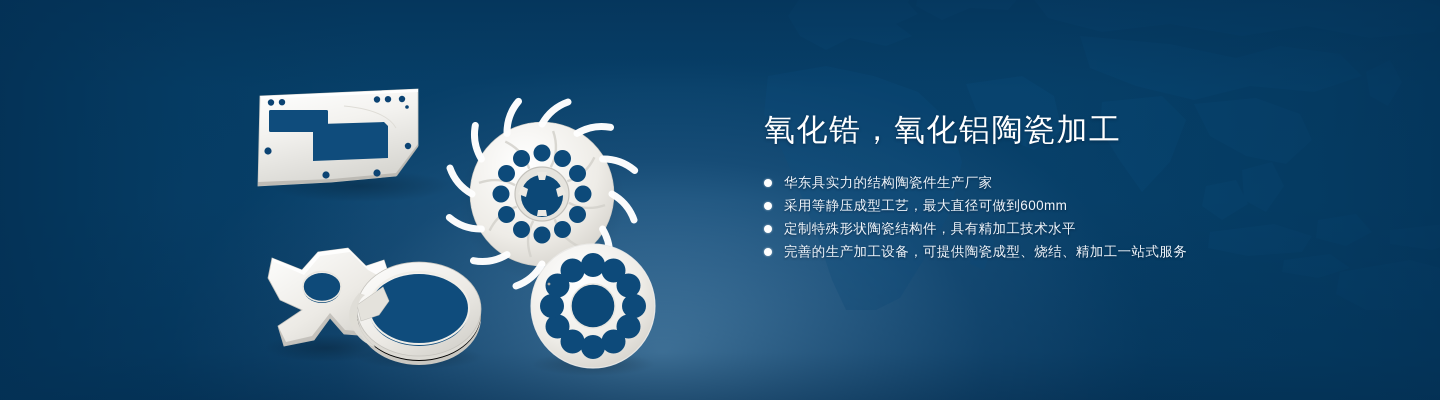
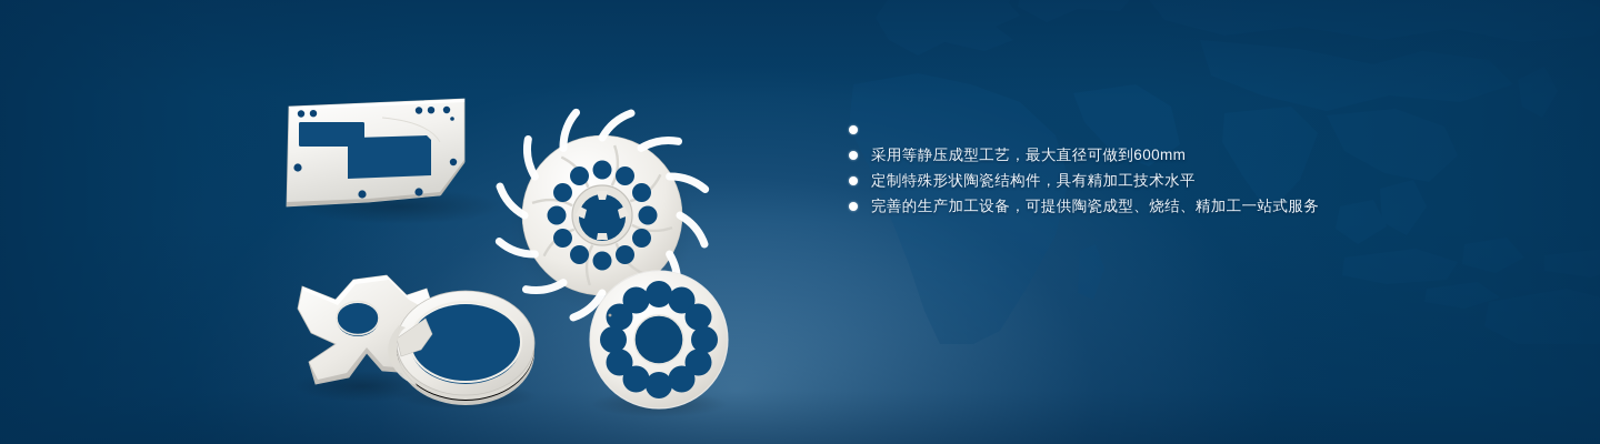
- 氧化锆，氧化铝陶瓷加工
- 华东具实力的结构陶瓷件生产厂家
  采用等静压成型工艺，最大直径可做到600mm
  定制特殊形状陶瓷结构件，具有精加工技术水平
  完善的生产加工设备，可提供陶瓷成型、烧结、精加工一站式服务
